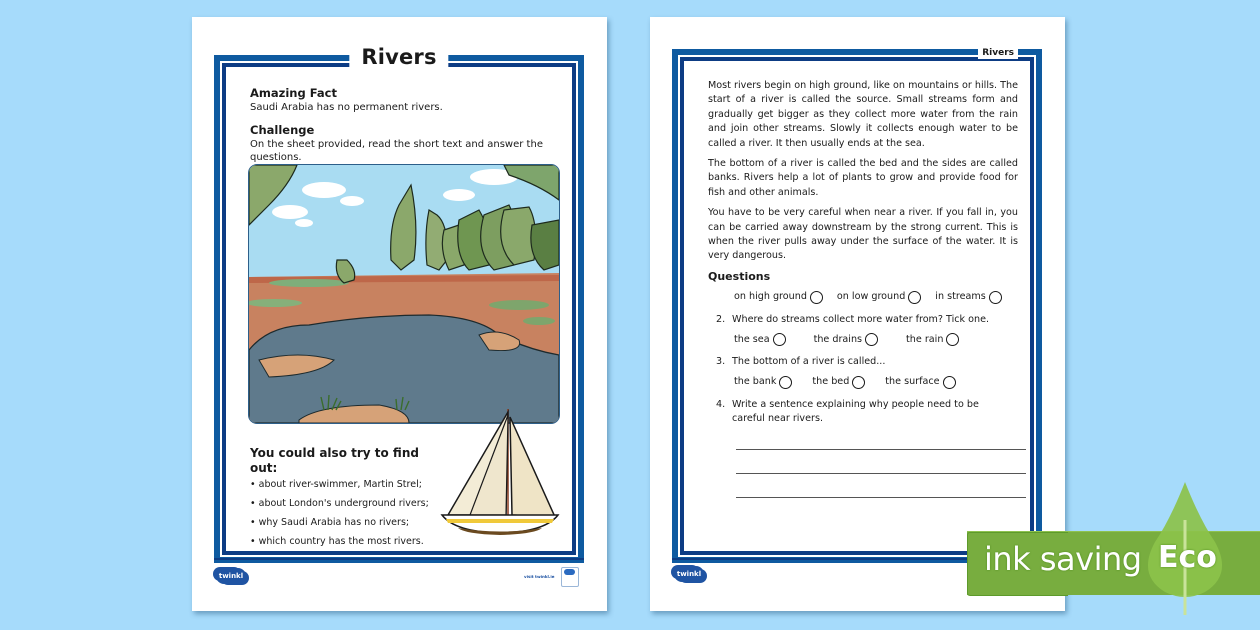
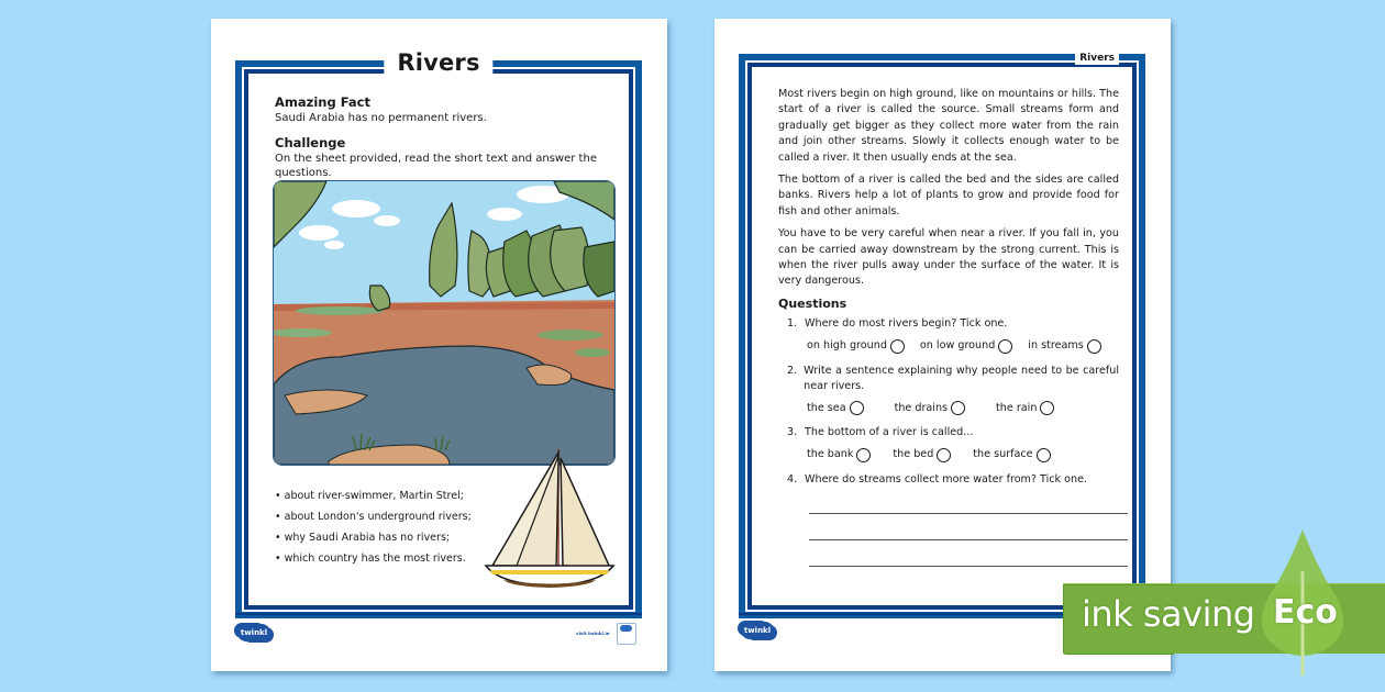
  Rivers
  Amazing Fact
  Saudi Arabia has no permanent rivers.
  Challenge
  On the sheet provided, read the short text and answer the questions.
- You could also try to find out:
  • about river-swimmer, Martin Strel;
  • about London's underground rivers;
  • why Saudi Arabia has no rivers;
  • which country has the most rivers.
  twinkl
  Rivers
  Most rivers begin on high ground, like on mountains or hills. The start of a river is called the source. Small streams form and gradually get bigger as they collect more water from the rain and join other streams. Slowly it collects enough water to be called a river. It then usually ends at the sea.
  The bottom of a river is called the bed and the sides are called banks. Rivers help a lot of plants to grow and provide food for fish and other animals.
  You have to be very careful when near a river. If you fall in, you can be carried away downstream by the strong current. This is when the river pulls away under the surface of the water. It is very dangerous.
  Questions
+ 1.
+ Where do most rivers begin? Tick one.
  on high ground
  on low ground
  in streams
  2.
- Where do streams collect more water from? Tick one.
+ Write a sentence explaining why people need to be careful near rivers.
  the sea
  the drains
  the rain
  3.
  The bottom of a river is called...
  the bank
  the bed
  the surface
  4.
- Write a sentence explaining why people need to be careful near rivers.
+ Where do streams collect more water from? Tick one.
  twinkl
  ink saving
  Eco
